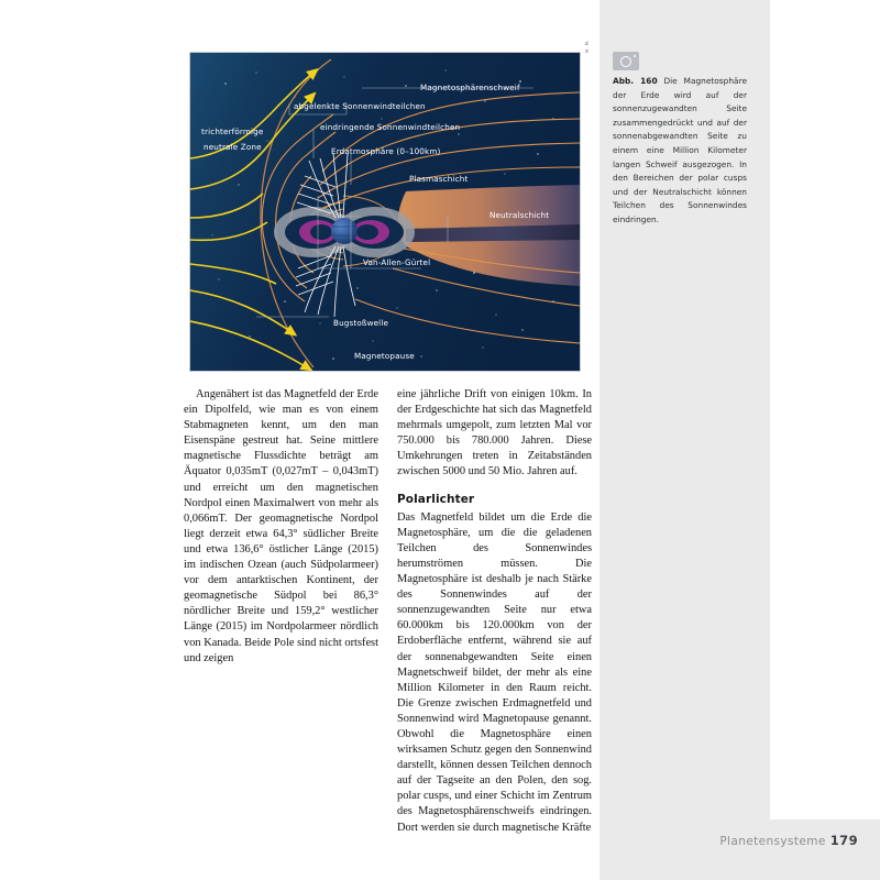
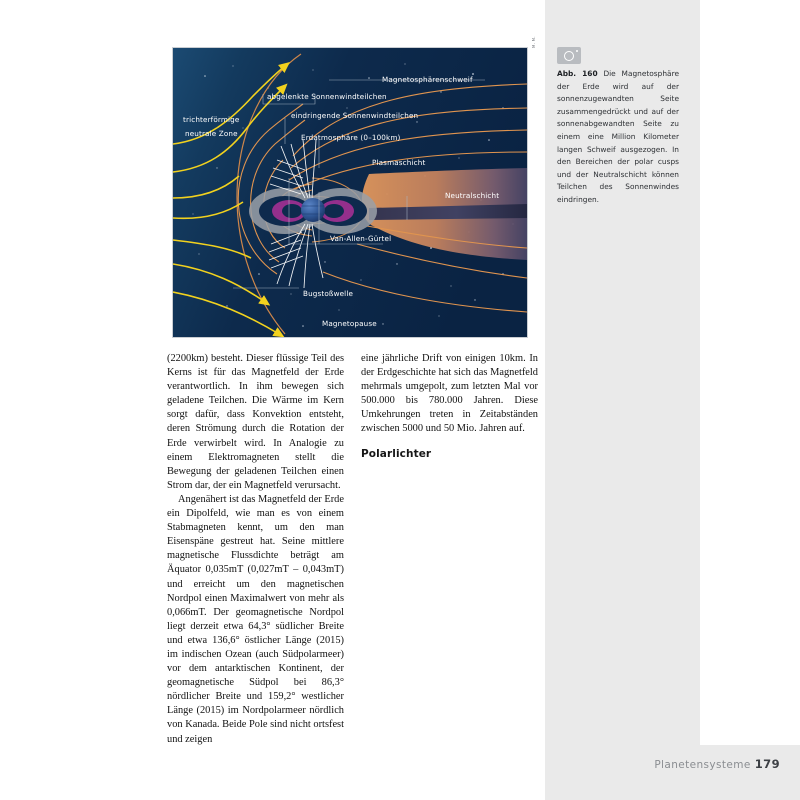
  Magnetosphärenschweif
  abgelenkte Sonnenwindteilchen
  eindringende Sonnenwindteilchen
  trichterförmige
  neutrale Zone
  Erdatmosphäre (0–100km)
  Plasmaschicht
  Neutralschicht
  Van-Allen-Gürtel
  Bugstoßwelle
  Magnetopause
  Abb. 160 Die Magnetosphäre der Erde wird auf der sonnenzugewandten Seite zusammengedrückt und auf der sonnenabgewandten Seite zu einem eine Million Kilometer langen Schweif ausgezogen. In den Bereichen der polar cusps und der Neutralschicht können Teilchen des Sonnenwindes eindringen.
+ (2200km) besteht. Dieser flüssige Teil des Kerns ist für das Magnetfeld der Erde verantwortlich. In ihm bewegen sich geladene Teilchen. Die Wärme im Kern sorgt dafür, dass Konvektion entsteht, deren Strömung durch die Rotation der Erde verwirbelt wird. In Analogie zu einem Elektromagneten stellt die Bewegung der geladenen Teilchen einen Strom dar, der ein Magnetfeld verursacht.
  Angenähert ist das Magnetfeld der Erde ein Dipolfeld, wie man es von einem Stabmagneten kennt, um den man Eisenspäne gestreut hat. Seine mittlere magnetische Flussdichte beträgt am Äquator 0,035mT (0,027mT – 0,043mT) und erreicht um den magnetischen Nordpol einen Maximalwert von mehr als 0,066mT. Der geomagnetische Nordpol liegt derzeit etwa 64,3° südlicher Breite und etwa 136,6° östlicher Länge (2015) im indischen Ozean (auch Südpolarmeer) vor dem antarktischen Kontinent, der geomagnetische Südpol bei 86,3° nördlicher Breite und 159,2° westlicher Länge (2015) im Nordpolarmeer nördlich von Kanada. Beide Pole sind nicht ortsfest und zeigen
- eine jährliche Drift von einigen 10km. In der Erdgeschichte hat sich das Magnetfeld mehrmals umgepolt, zum letzten Mal vor 750.000 bis 780.000 Jahren. Diese Umkehrungen treten in Zeitabständen zwischen 5000 und 50 Mio. Jahren auf.
+ eine jährliche Drift von einigen 10km. In der Erdgeschichte hat sich das Magnetfeld mehrmals umgepolt, zum letzten Mal vor 500.000 bis 780.000 Jahren. Diese Umkehrungen treten in Zeitabständen zwischen 5000 und 50 Mio. Jahren auf.
  Polarlichter
- Das Magnetfeld bildet um die Erde die Magnetosphäre, um die die geladenen Teilchen des Sonnenwindes herumströmen müssen. Die Magnetosphäre ist deshalb je nach Stärke des Sonnenwindes auf der sonnenzugewandten Seite nur etwa 60.000km bis 120.000km von der Erdoberfläche entfernt, während sie auf der sonnenabgewandten Seite einen Magnetschweif bildet, der mehr als eine Million Kilometer in den Raum reicht. Die Grenze zwischen Erdmagnetfeld und Sonnenwind wird Magnetopause genannt. Obwohl die Magnetosphäre einen wirksamen Schutz gegen den Sonnenwind darstellt, können dessen Teilchen dennoch auf der Tagseite an den Polen, den sog. polar cusps, und einer Schicht im Zentrum des Magnetosphärenschweifs eindringen. Dort werden sie durch magnetische Kräfte
  Planetensysteme 179
